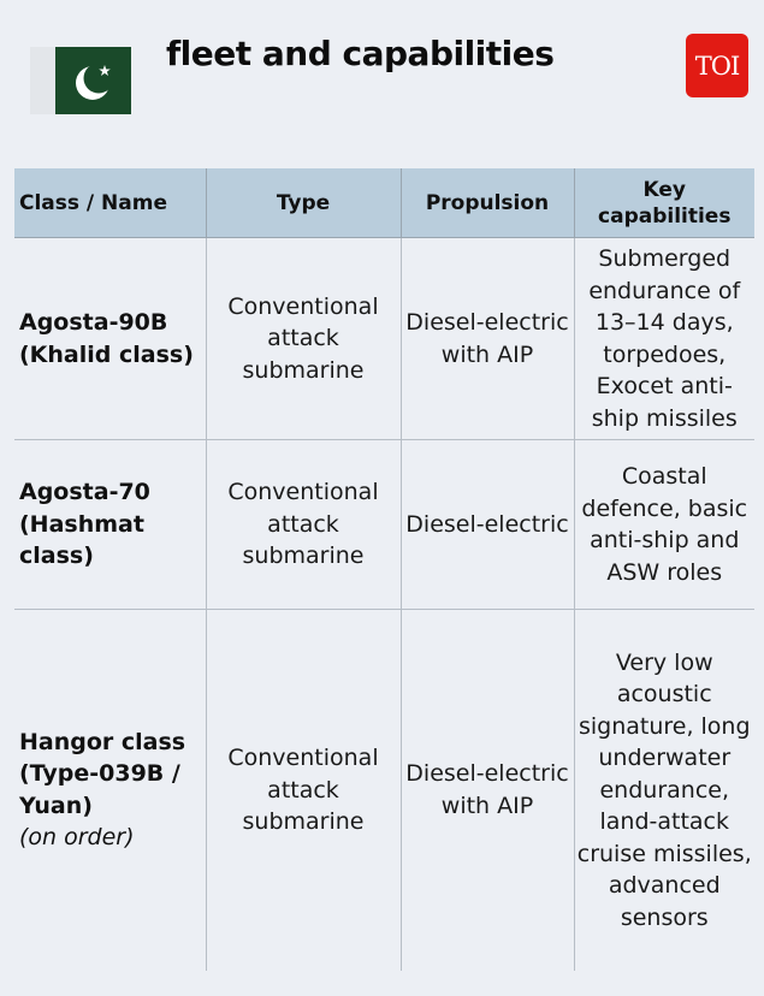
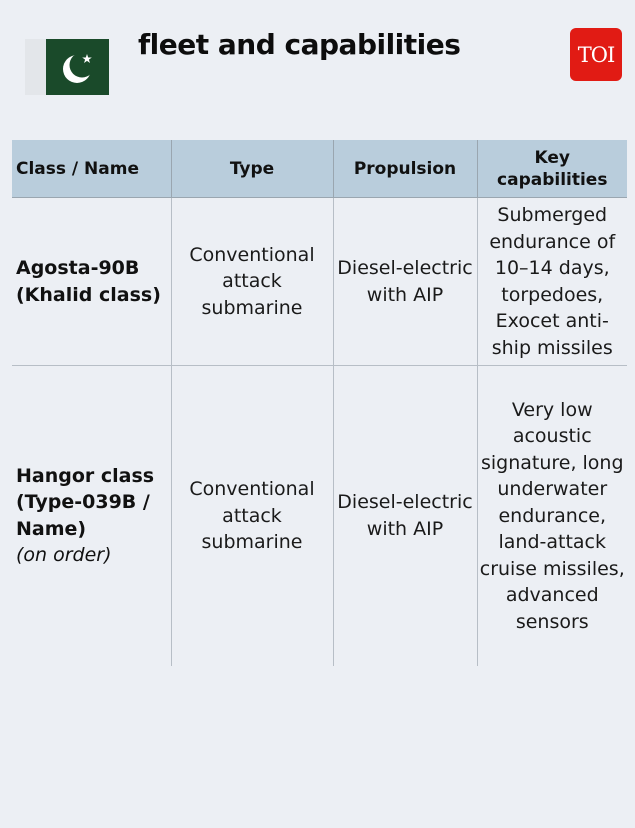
  fleet and capabilities
  TOI
  Class / Name	Type	Propulsion	Key capabilities
- Agosta-90B (Khalid class)	Conventional attack submarine	Diesel-electric with AIP	Submerged endurance of 13–14 days, torpedoes, Exocet anti-ship missiles
+ Agosta-90B (Khalid class)	Conventional attack submarine	Diesel-electric with AIP	Submerged endurance of 10–14 days, torpedoes, Exocet anti-ship missiles
- Agosta-70 (Hashmat class)	Conventional attack submarine	Diesel-electric	Coastal defence, basic anti-ship and ASW roles
- Hangor class (Type-039B / Yuan) (on order)	Conventional attack submarine	Diesel-electric with AIP	Very low acoustic signature, long underwater endurance, land-attack cruise missiles, advanced sensors
+ Hangor class (Type-039B / Name) (on order)	Conventional attack submarine	Diesel-electric with AIP	Very low acoustic signature, long underwater endurance, land-attack cruise missiles, advanced sensors
